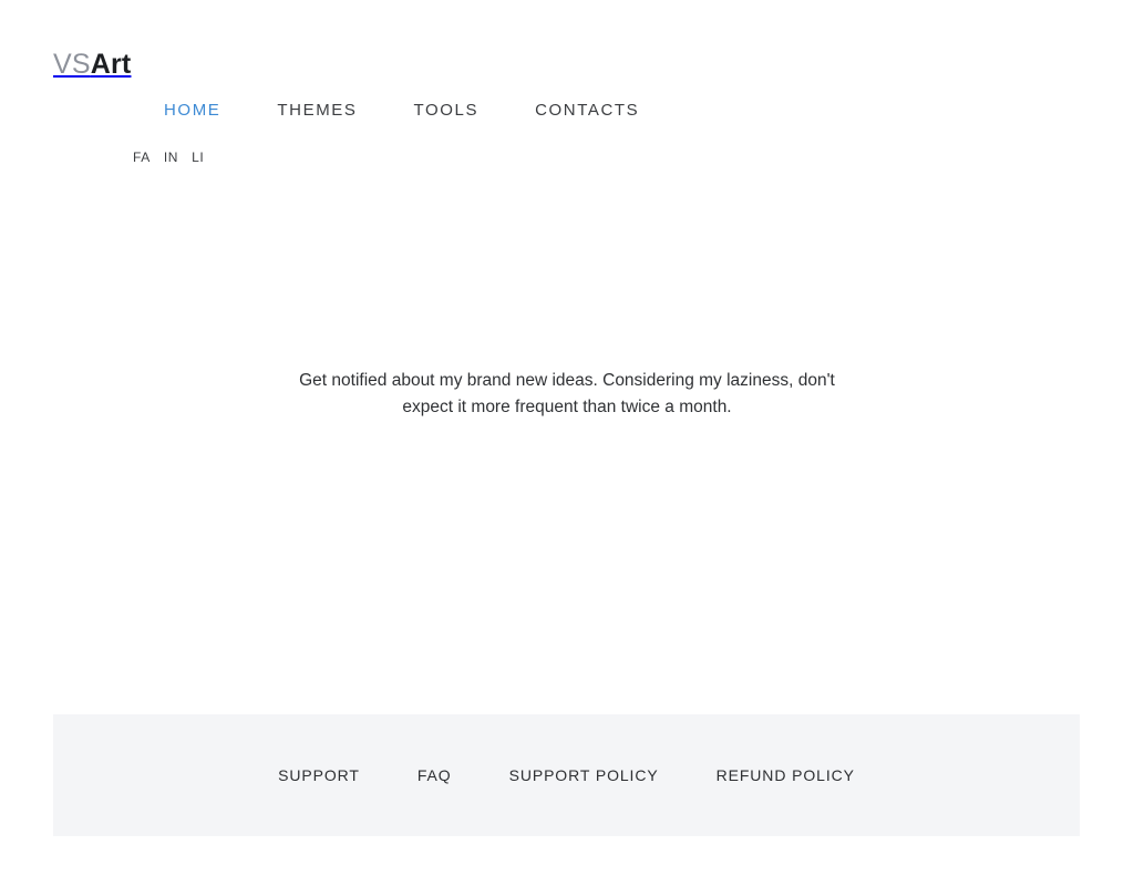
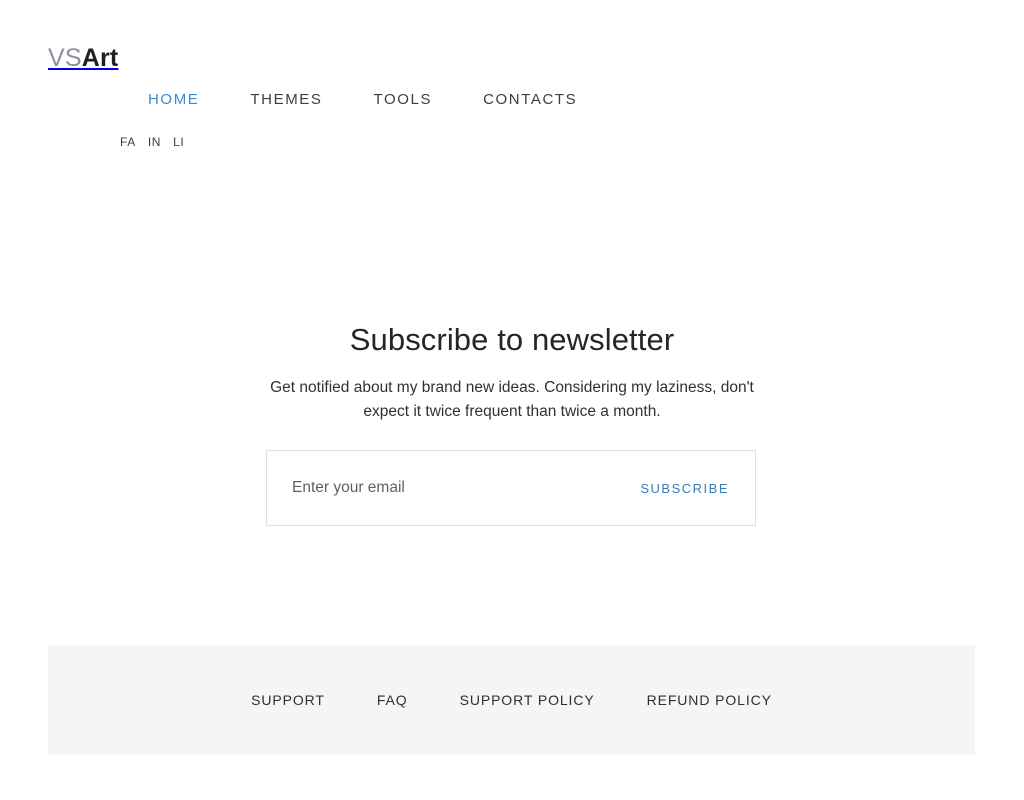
  VSArt
  HOME
  THEMES
  TOOLS
  CONTACTS
  FA
  IN
  LI
+ Subscribe to newsletter
- Get notified about my brand new ideas. Considering my laziness, don't expect it more frequent than twice a month.
+ Get notified about my brand new ideas. Considering my laziness, don't expect it twice frequent than twice a month.
+ Enter your email
+ SUBSCRIBE
  SUPPORT
  FAQ
  SUPPORT POLICY
  REFUND POLICY
